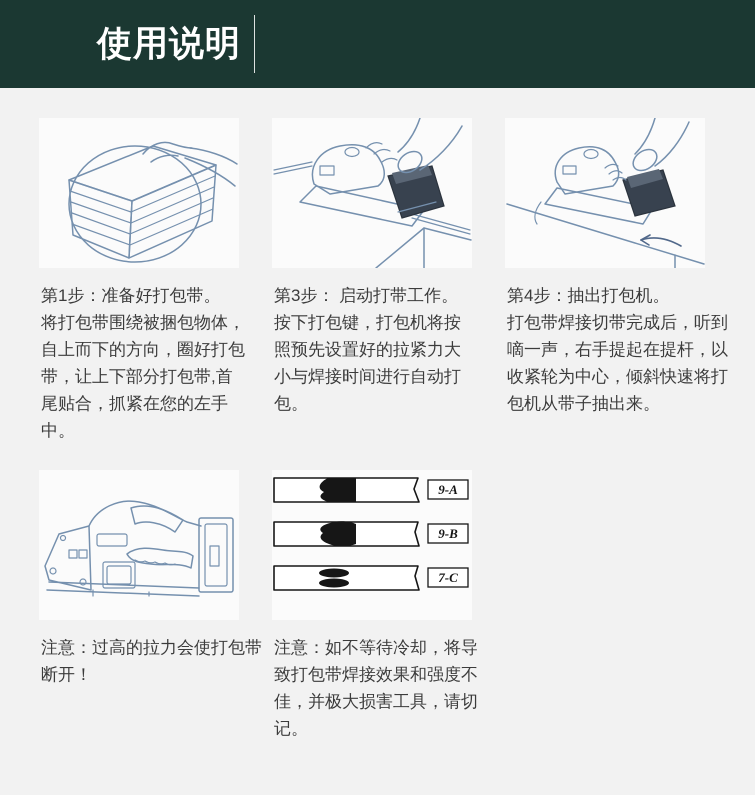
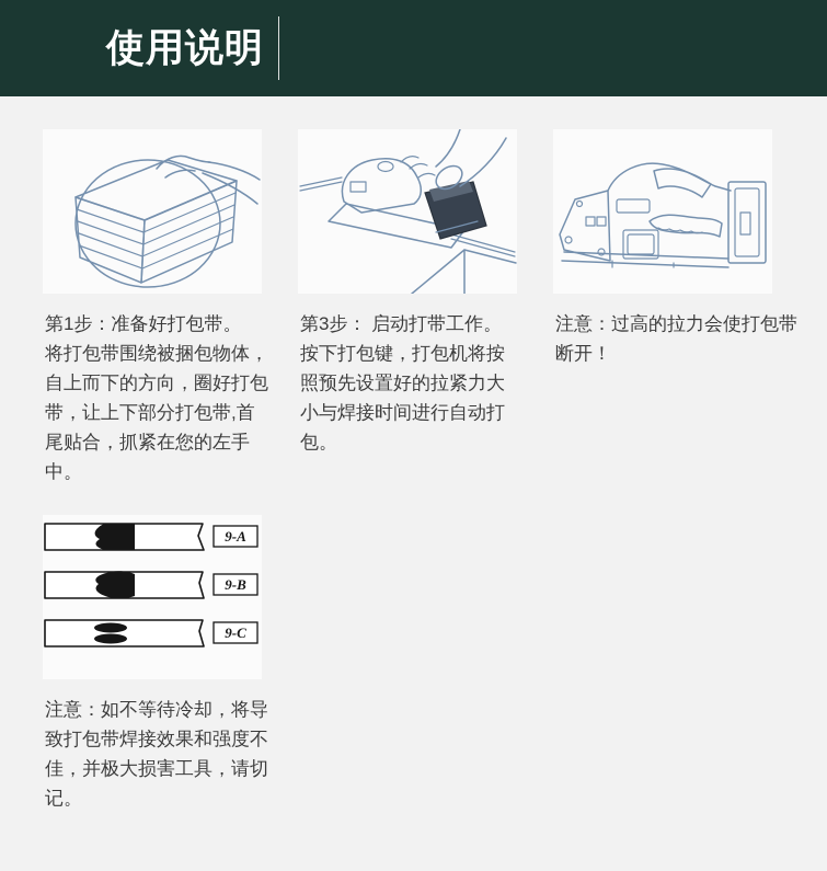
  使用说明
  第1步：准备好打包带。
  将打包带围绕被捆包物体，
  自上而下的方向，圈好打包
  带，让上下部分打包带,首
  尾贴合，抓紧在您的左手
  中。
  第3步： 启动打带工作。
  按下打包键，打包机将按
  照预先设置好的拉紧力大
  小与焊接时间进行自动打
  包。
- 第4步：抽出打包机。
- 打包带焊接切带完成后，听到
- 嘀一声，右手提起在提杆，以
- 收紧轮为中心，倾斜快速将打
- 包机从带子抽出来。
  注意：过高的拉力会使打包带
  断开！
  9-A
  9-B
- 7-C
+ 9-C
  注意：如不等待冷却，将导
  致打包带焊接效果和强度不
  佳，并极大损害工具，请切
  记。
